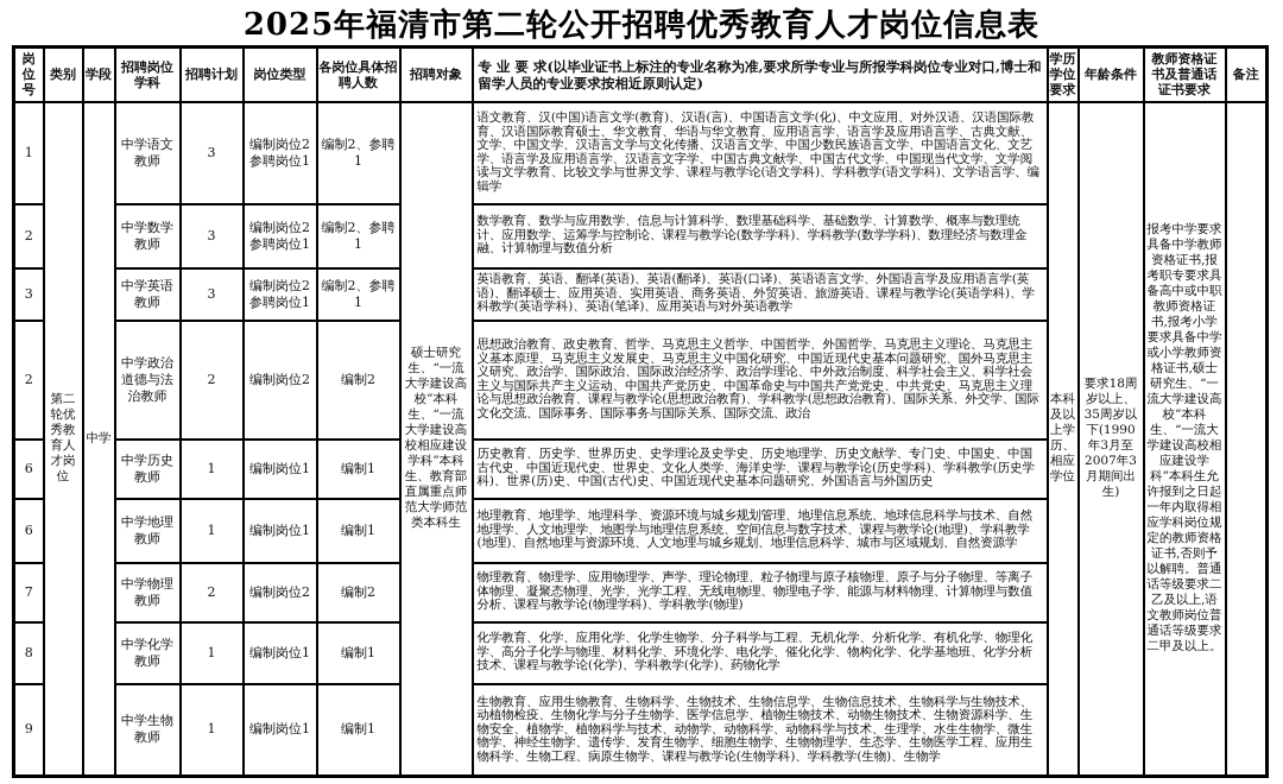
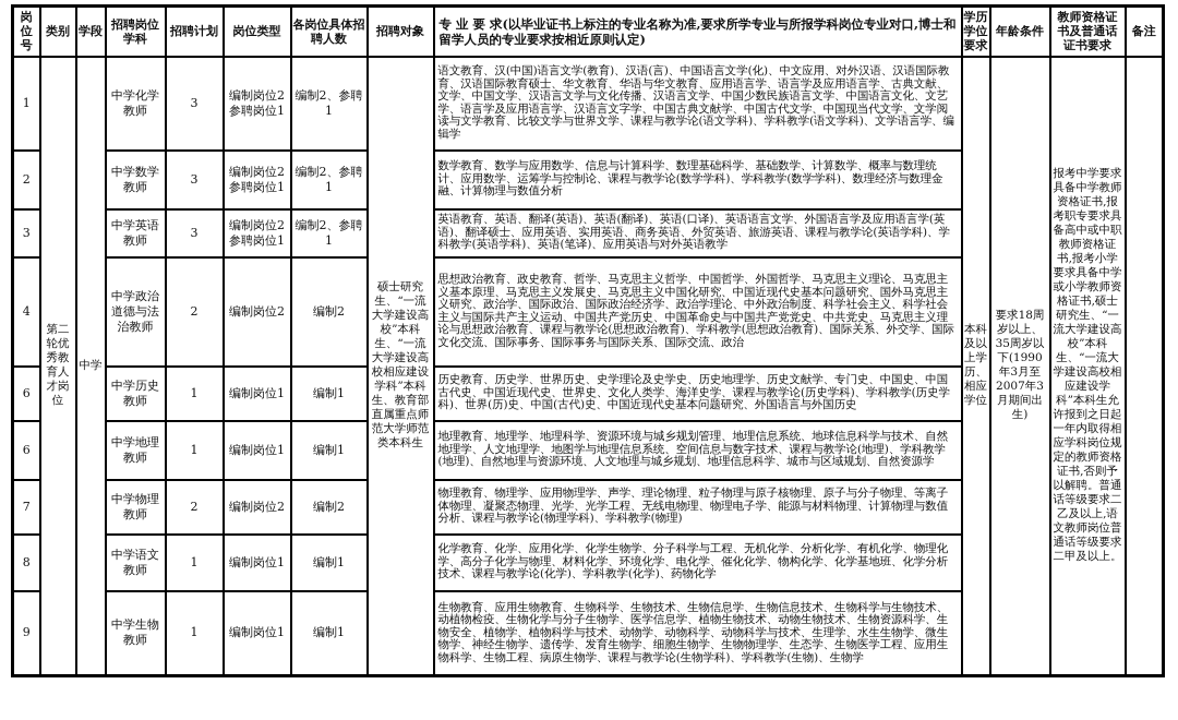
- 2025年福清市第二轮公开招聘优秀教育人才岗位信息表
  岗位号	类别	学段	招聘岗位学科	招聘计划	岗位类型	各岗位具体招聘人数	招聘对象	专 业 要 求(以毕业证书上标注的专业名称为准,要求所学专业与所报学科岗位专业对口,博士和留学人员的专业要求按相近原则认定)	学历学位要求	年龄条件	教师资格证书及普通话证书要求	备注
- 1	第二轮优秀教育人才岗位	中学	中学语文教师	3	编制岗位2 参聘岗位1	编制2、参聘1	硕士研究生、“一流大学建设高校”本科生、“一流大学建设高校相应建设学科”本科生、教育部直属重点师范大学师范类本科生	语文教育、汉(中国)语言文学(教育)、汉语(言)、中国语言文学(化)、中文应用、对外汉语、汉语国际教育、汉语国际教育硕士、华文教育、华语与华文教育、应用语言学、语言学及应用语言学、古典文献、文学、中国文学、汉语言文学与文化传播、汉语言文学、中国少数民族语言文学、中国语言文化、文艺学、语言学及应用语言学、汉语言文字学、中国古典文献学、中国古代文学、中国现当代文学、文学阅读与文学教育、比较文学与世界文学、课程与教学论(语文学科)、学科教学(语文学科)、文学语言学、编辑学	本科及以上学历、相应学位	要求18周岁以上、35周岁以下(1990年3月至2007年3月期间出生)	报考中学要求具备中学教师资格证书,报考职专要求具备高中或中职教师资格证书,报考小学要求具备中学或小学教师资格证书,硕士研究生、“一流大学建设高校”本科生、“一流大学建设高校相应建设学科”本科生允许报到之日起一年内取得相应学科岗位规定的教师资格证书,否则予以解聘。普通话等级要求二乙及以上,语文教师岗位普通话等级要求二甲及以上。
+ 1	第二轮优秀教育人才岗位	中学	中学化学教师	3	编制岗位2 参聘岗位1	编制2、参聘1	硕士研究生、“一流大学建设高校”本科生、“一流大学建设高校相应建设学科”本科生、教育部直属重点师范大学师范类本科生	语文教育、汉(中国)语言文学(教育)、汉语(言)、中国语言文学(化)、中文应用、对外汉语、汉语国际教育、汉语国际教育硕士、华文教育、华语与华文教育、应用语言学、语言学及应用语言学、古典文献、文学、中国文学、汉语言文学与文化传播、汉语言文学、中国少数民族语言文学、中国语言文化、文艺学、语言学及应用语言学、汉语言文字学、中国古典文献学、中国古代文学、中国现当代文学、文学阅读与文学教育、比较文学与世界文学、课程与教学论(语文学科)、学科教学(语文学科)、文学语言学、编辑学	本科及以上学历、相应学位	要求18周岁以上、35周岁以下(1990年3月至2007年3月期间出生)	报考中学要求具备中学教师资格证书,报考职专要求具备高中或中职教师资格证书,报考小学要求具备中学或小学教师资格证书,硕士研究生、“一流大学建设高校”本科生、“一流大学建设高校相应建设学科”本科生允许报到之日起一年内取得相应学科岗位规定的教师资格证书,否则予以解聘。普通话等级要求二乙及以上,语文教师岗位普通话等级要求二甲及以上。
  2	中学数学教师	3	编制岗位2 参聘岗位1	编制2、参聘1	数学教育、数学与应用数学、信息与计算科学、数理基础科学、基础数学、计算数学、概率与数理统计、应用数学、运筹学与控制论、课程与教学论(数学学科)、学科教学(数学学科)、数理经济与数理金融、计算物理与数值分析
  3	中学英语教师	3	编制岗位2 参聘岗位1	编制2、参聘1	英语教育、英语、翻译(英语)、英语(翻译)、英语(口译)、英语语言文学、外国语言学及应用语言学(英语)、翻译硕士、应用英语、实用英语、商务英语、外贸英语、旅游英语、课程与教学论(英语学科)、学科教学(英语学科)、英语(笔译)、应用英语与对外英语教学
- 2	中学政治道德与法治教师	2	编制岗位2	编制2	思想政治教育、政史教育、哲学、马克思主义哲学、中国哲学、外国哲学、马克思主义理论、马克思主义基本原理、马克思主义发展史、马克思主义中国化研究、中国近现代史基本问题研究、国外马克思主义研究、政治学、国际政治、国际政治经济学、政治学理论、中外政治制度、科学社会主义、科学社会主义与国际共产主义运动、中国共产党历史、中国革命史与中国共产党党史、中共党史、马克思主义理论与思想政治教育、课程与教学论(思想政治教育)、学科教学(思想政治教育)、国际关系、外交学、国际文化交流、国际事务、国际事务与国际关系、国际交流、政治
+ 4	中学政治道德与法治教师	2	编制岗位2	编制2	思想政治教育、政史教育、哲学、马克思主义哲学、中国哲学、外国哲学、马克思主义理论、马克思主义基本原理、马克思主义发展史、马克思主义中国化研究、中国近现代史基本问题研究、国外马克思主义研究、政治学、国际政治、国际政治经济学、政治学理论、中外政治制度、科学社会主义、科学社会主义与国际共产主义运动、中国共产党历史、中国革命史与中国共产党党史、中共党史、马克思主义理论与思想政治教育、课程与教学论(思想政治教育)、学科教学(思想政治教育)、国际关系、外交学、国际文化交流、国际事务、国际事务与国际关系、国际交流、政治
  6	中学历史教师	1	编制岗位1	编制1	历史教育、历史学、世界历史、史学理论及史学史、历史地理学、历史文献学、专门史、中国史、中国古代史、中国近现代史、世界史、文化人类学、海洋史学、课程与教学论(历史学科)、学科教学(历史学科)、世界(历)史、中国(古代)史、中国近现代史基本问题研究、外国语言与外国历史
  6	中学地理教师	1	编制岗位1	编制1	地理教育、地理学、地理科学、资源环境与城乡规划管理、地理信息系统、地球信息科学与技术、自然地理学、人文地理学、地图学与地理信息系统、空间信息与数字技术、课程与教学论(地理)、学科教学(地理)、自然地理与资源环境、人文地理与城乡规划、地理信息科学、城市与区域规划、自然资源学
  7	中学物理教师	2	编制岗位2	编制2	物理教育、物理学、应用物理学、声学、理论物理、粒子物理与原子核物理、原子与分子物理、等离子体物理、凝聚态物理、光学、光学工程、无线电物理、物理电子学、能源与材料物理、计算物理与数值分析、课程与教学论(物理学科)、学科教学(物理)
- 8	中学化学教师	1	编制岗位1	编制1	化学教育、化学、应用化学、化学生物学、分子科学与工程、无机化学、分析化学、有机化学、物理化学、高分子化学与物理、材料化学、环境化学、电化学、催化化学、物构化学、化学基地班、化学分析技术、课程与教学论(化学)、学科教学(化学)、药物化学
+ 8	中学语文教师	1	编制岗位1	编制1	化学教育、化学、应用化学、化学生物学、分子科学与工程、无机化学、分析化学、有机化学、物理化学、高分子化学与物理、材料化学、环境化学、电化学、催化化学、物构化学、化学基地班、化学分析技术、课程与教学论(化学)、学科教学(化学)、药物化学
  9	中学生物教师	1	编制岗位1	编制1	生物教育、应用生物教育、生物科学、生物技术、生物信息学、生物信息技术、生物科学与生物技术、动植物检疫、生物化学与分子生物学、医学信息学、植物生物技术、动物生物技术、生物资源科学、生物安全、植物学、植物科学与技术、动物学、动物科学、动物科学与技术、生理学、水生生物学、微生物学、神经生物学、遗传学、发育生物学、细胞生物学、生物物理学、生态学、生物医学工程、应用生物科学、生物工程、病原生物学、课程与教学论(生物学科)、学科教学(生物)、生物学
